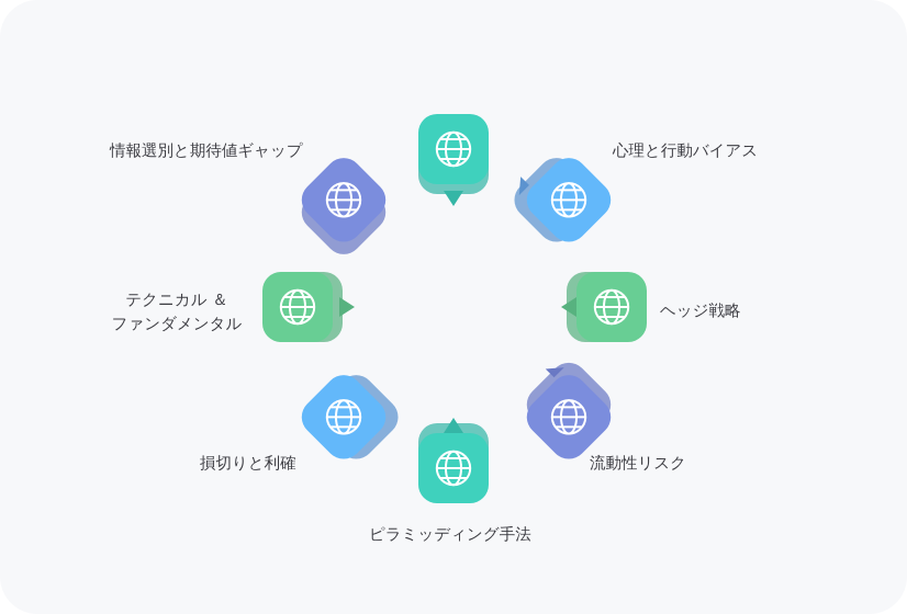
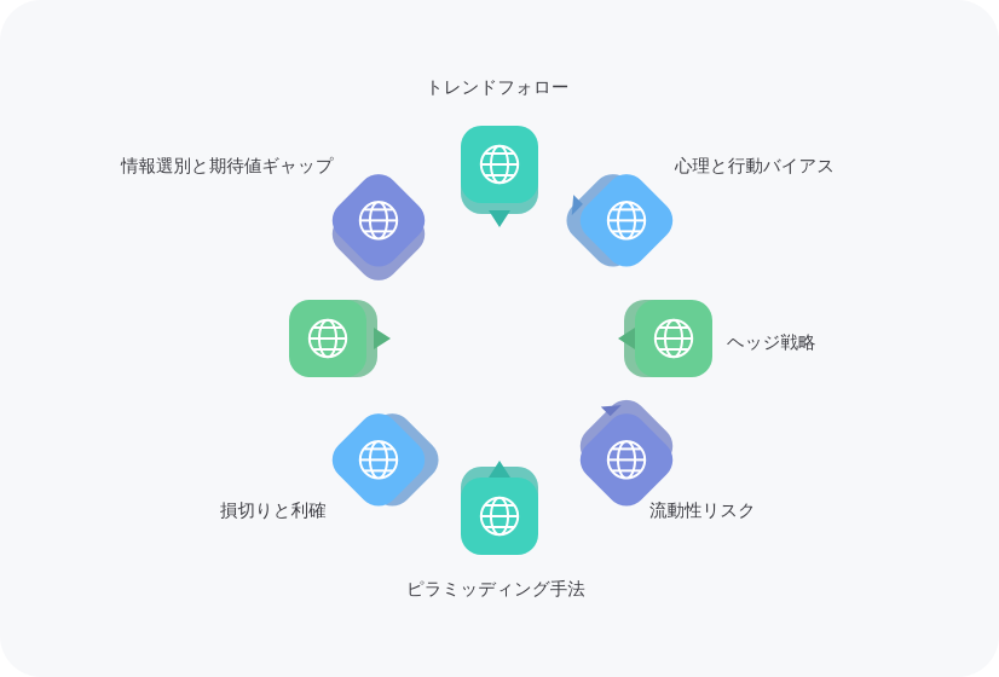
+ トレンドフォロー
  心理と行動バイアス
  ヘッジ戦略
  流動性リスク
  ピラミッディング手法
  損切りと利確
- テクニカル ＆
- ファンダメンタル
  情報選別と期待値ギャップ
